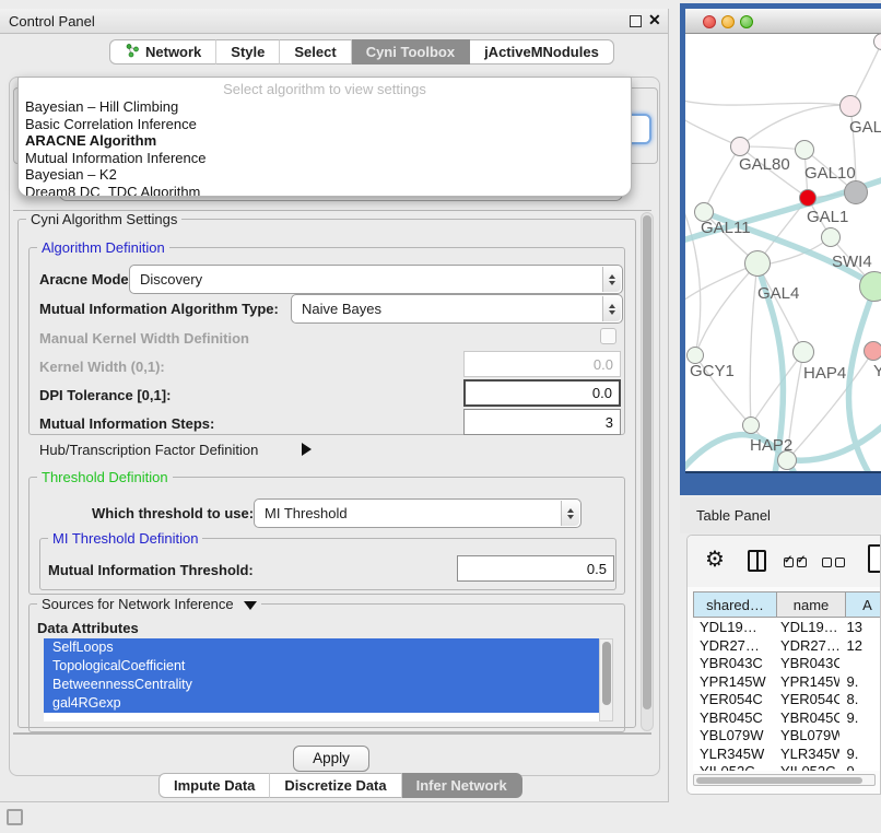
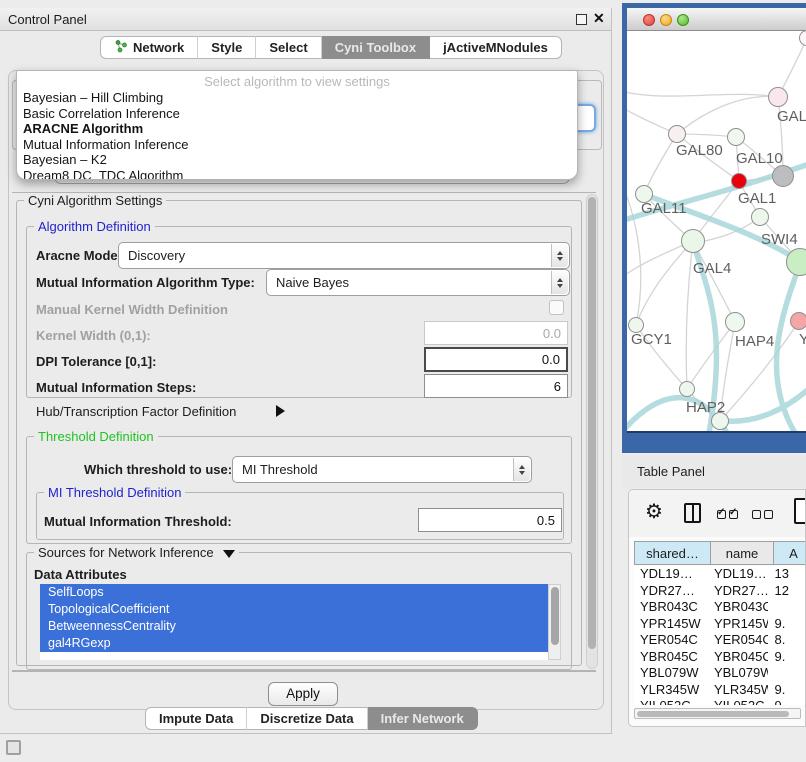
  Control Panel
  ✕
  Network
  Style
  Select
  Cyni Toolbox
  jActiveMNodules
  Select algorithm to view settings
  Bayesian – Hill Climbing
  Basic Correlation Inference
  ARACNE Algorithm
  Mutual Information Inference
  Bayesian – K2
  Dream8 DC_TDC Algorithm
  Cyni Algorithm Settings
  Algorithm Definition
  Aracne Mode
  Discovery
  Mutual Information Algorithm Type:
  Naive Bayes
  Manual Kernel Width Definition
  Kernel Width (0,1):
  0.0
  DPI Tolerance [0,1]:
  0.0
  Mutual Information Steps:
- 3
+ 6
  Hub/Transcription Factor Definition
  Threshold Definition
  Which threshold to use:
  MI Threshold
  MI Threshold Definition
  Mutual Information Threshold:
  0.5
  Sources for Network Inference
  Data Attributes
  SelfLoops
  TopologicalCoefficient
  BetweennessCentrality
  gal4RGexp
  Apply
  Impute Data
  Discretize Data
  Infer Network
  GAL
  GAL80
  GAL10
  GAL1
  GAL11
  SWI4
  GAL4
  GCY1
  HAP4
  Y
  HAP2
  Table Panel
  ⚙
  shared…
  name
  A
  YDL19…
  YDL19…
  13
  YDR27…
  YDR27…
  12
  YBR043C
  YBR043C
  YPR145W
  YPR145
  9.
  YER054C
  YER054C
  8.
  YBR045C
  YBR045C
  9.
  YBL079W
  YBL079W
  YLR345W
  YLR345W
  9.
